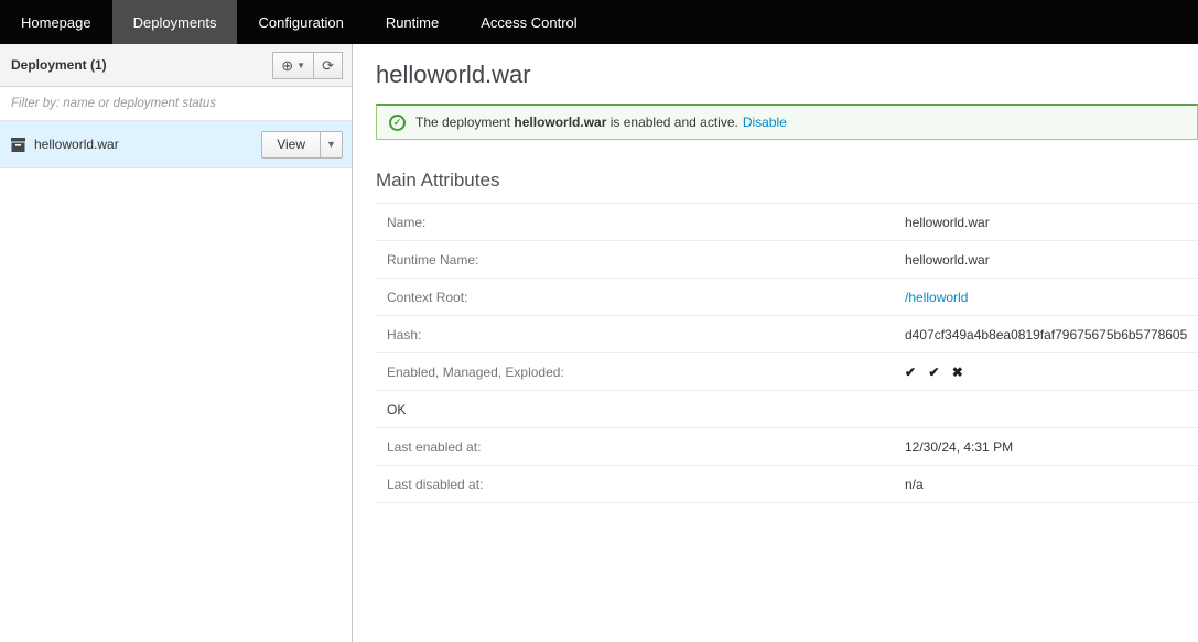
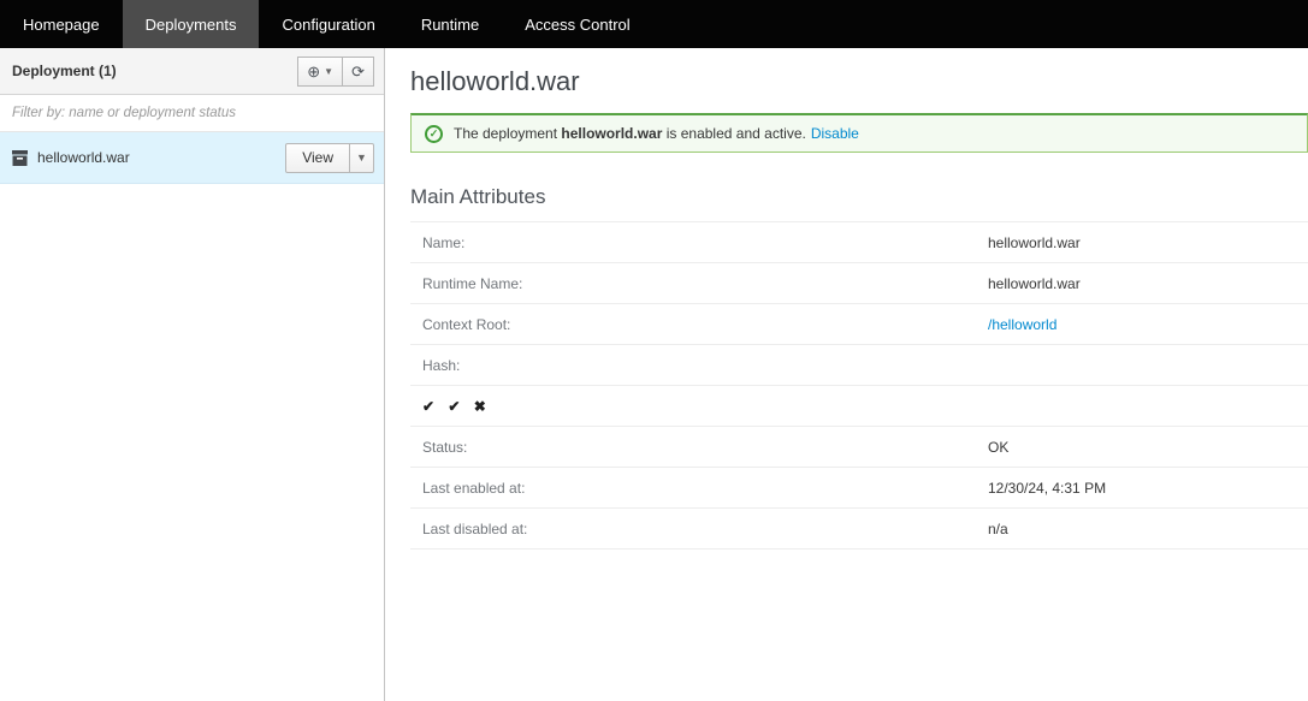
  Homepage
  Deployments
  Configuration
  Runtime
  Access Control
  Deployment (1)
  ⊕
  ▼
  ⟳
  Filter by: name or deployment status
  helloworld.war
  View
  ▼
  helloworld.war
  ✓
  The deployment helloworld.war is enabled and active. Disable
  Main Attributes
  Name:
  helloworld.war
  Runtime Name:
  helloworld.war
  Context Root:
  /helloworld
  Hash:
- d407cf349a4b8ea0819faf79675675b6b5778605
- Enabled, Managed, Exploded:
  ✔ ✔ ✖
+ Status:
  OK
  Last enabled at:
  12/30/24, 4:31 PM
  Last disabled at:
  n/a
